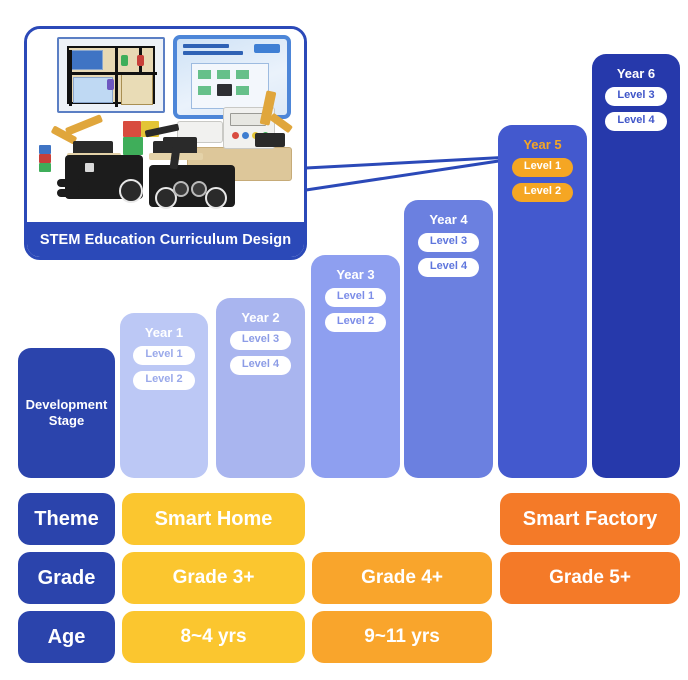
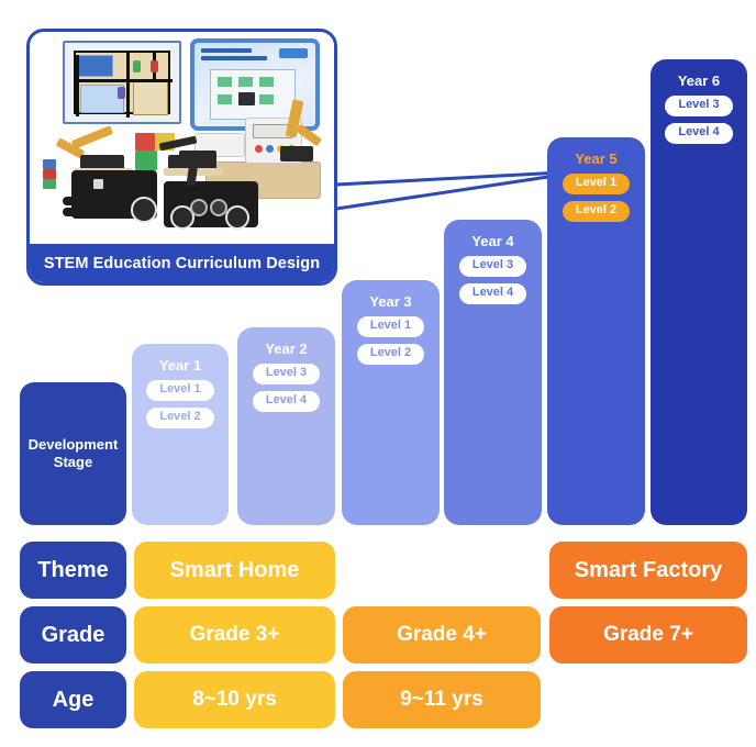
  STEM Education Curriculum Design
  Development
  Stage
  Year 1
  Level 1
  Level 2
  Year 2
  Level 3
  Level 4
  Year 3
  Level 1
  Level 2
  Year 4
  Level 3
  Level 4
  Year 5
  Level 1
  Level 2
  Year 6
  Level 3
  Level 4
  Theme
  Grade
  Age
  Smart Home
  Smart Factory
  Grade 3+
  Grade 4+
- Grade 5+
+ Grade 7+
- 8~4 yrs
+ 8~10 yrs
  9~11 yrs
